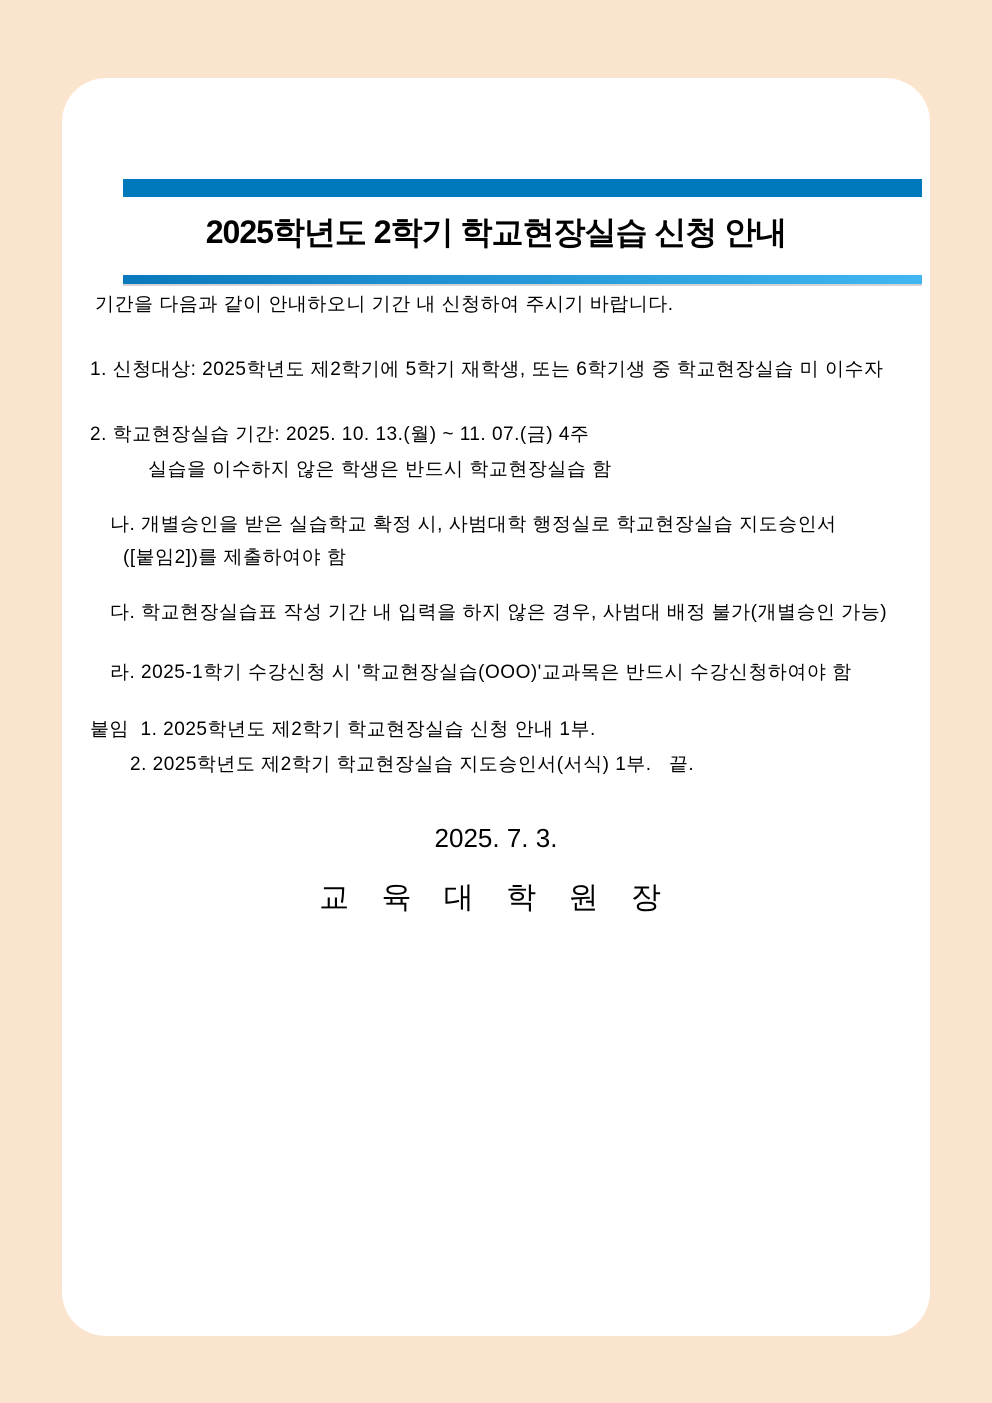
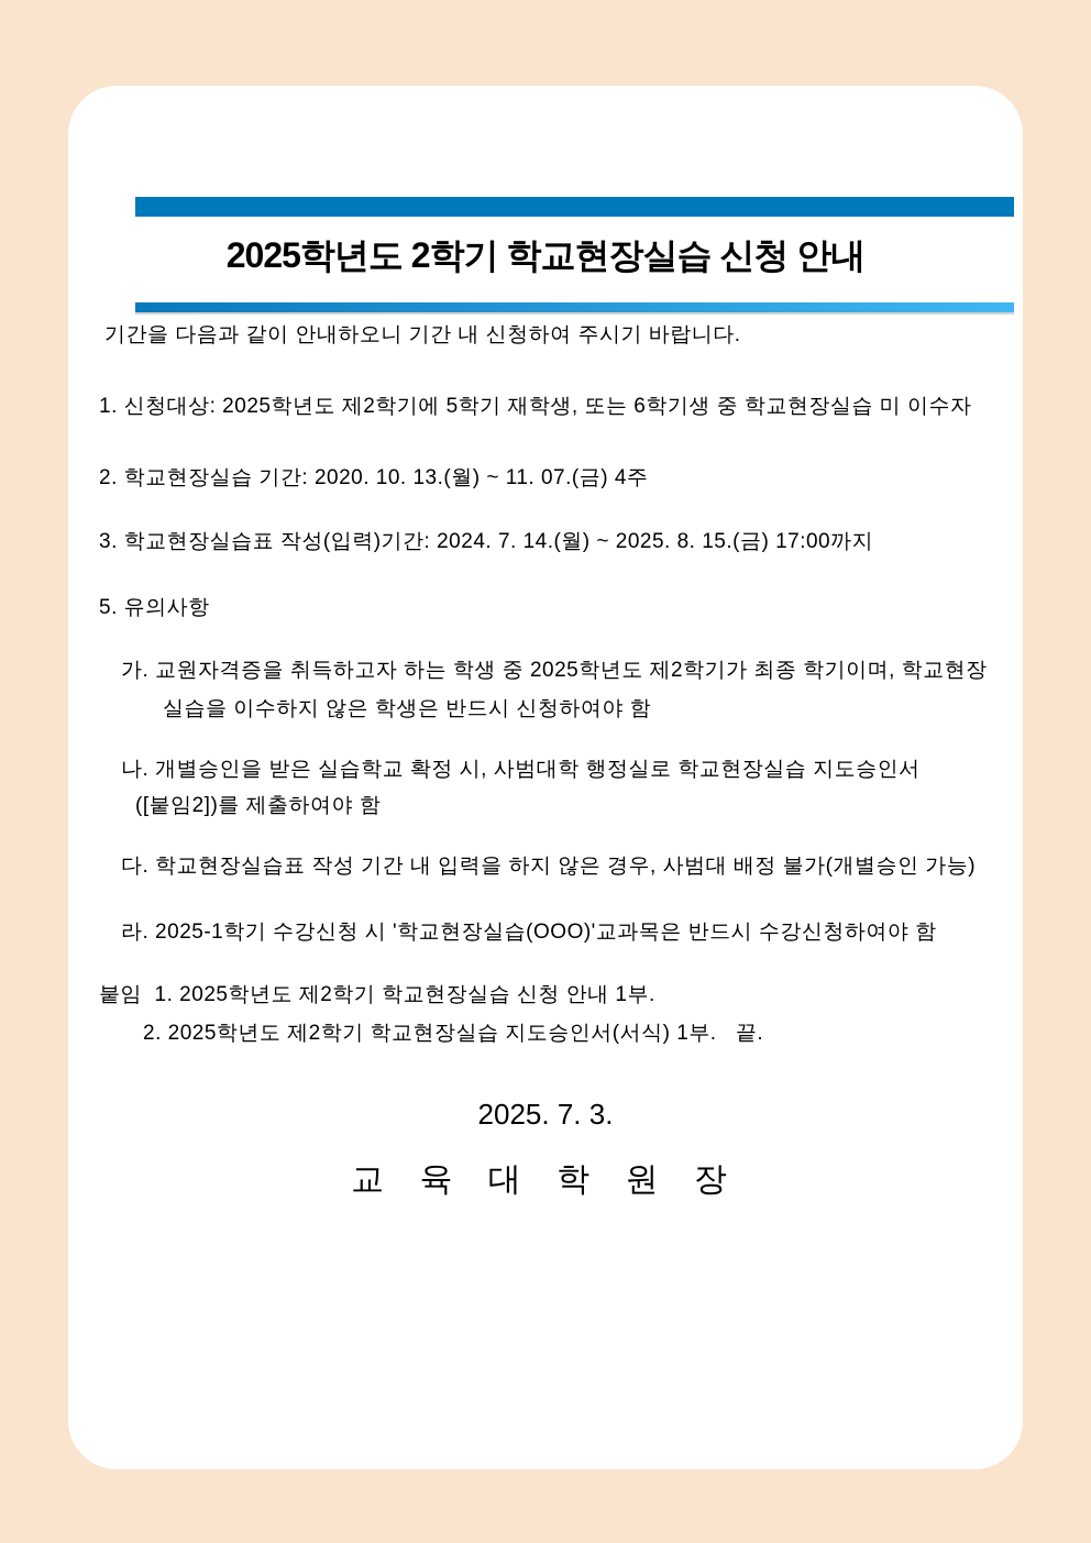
  2025학년도 2학기 학교현장실습 신청 안내
  기간을 다음과 같이 안내하오니 기간 내 신청하여 주시기 바랍니다.
  1. 신청대상: 2025학년도 제2학기에 5학기 재학생, 또는 6학기생 중 학교현장실습 미 이수자
- 2. 학교현장실습 기간: 2025. 10. 13.(월) ~ 11. 07.(금) 4주
+ 2. 학교현장실습 기간: 2020. 10. 13.(월) ~ 11. 07.(금) 4주
+ 3. 학교현장실습표 작성(입력)기간: 2024. 7. 14.(월) ~ 2025. 8. 15.(금) 17:00까지
+ 5. 유의사항
+ 가. 교원자격증을 취득하고자 하는 학생 중 2025학년도 제2학기가 최종 학기이며, 학교현장
- 실습을 이수하지 않은 학생은 반드시 학교현장실습 함
+ 실습을 이수하지 않은 학생은 반드시 신청하여야 함
  나. 개별승인을 받은 실습학교 확정 시, 사범대학 행정실로 학교현장실습 지도승인서
  ([붙임2])를 제출하여야 함
  다. 학교현장실습표 작성 기간 내 입력을 하지 않은 경우, 사범대 배정 불가(개별승인 가능)
  라. 2025-1학기 수강신청 시 '학교현장실습(OOO)'교과목은 반드시 수강신청하여야 함
  붙임 1. 2025학년도 제2학기 학교현장실습 신청 안내 1부.
  2. 2025학년도 제2학기 학교현장실습 지도승인서(서식) 1부. 끝.
  2025. 7. 3.
  교 육 대 학 원 장
